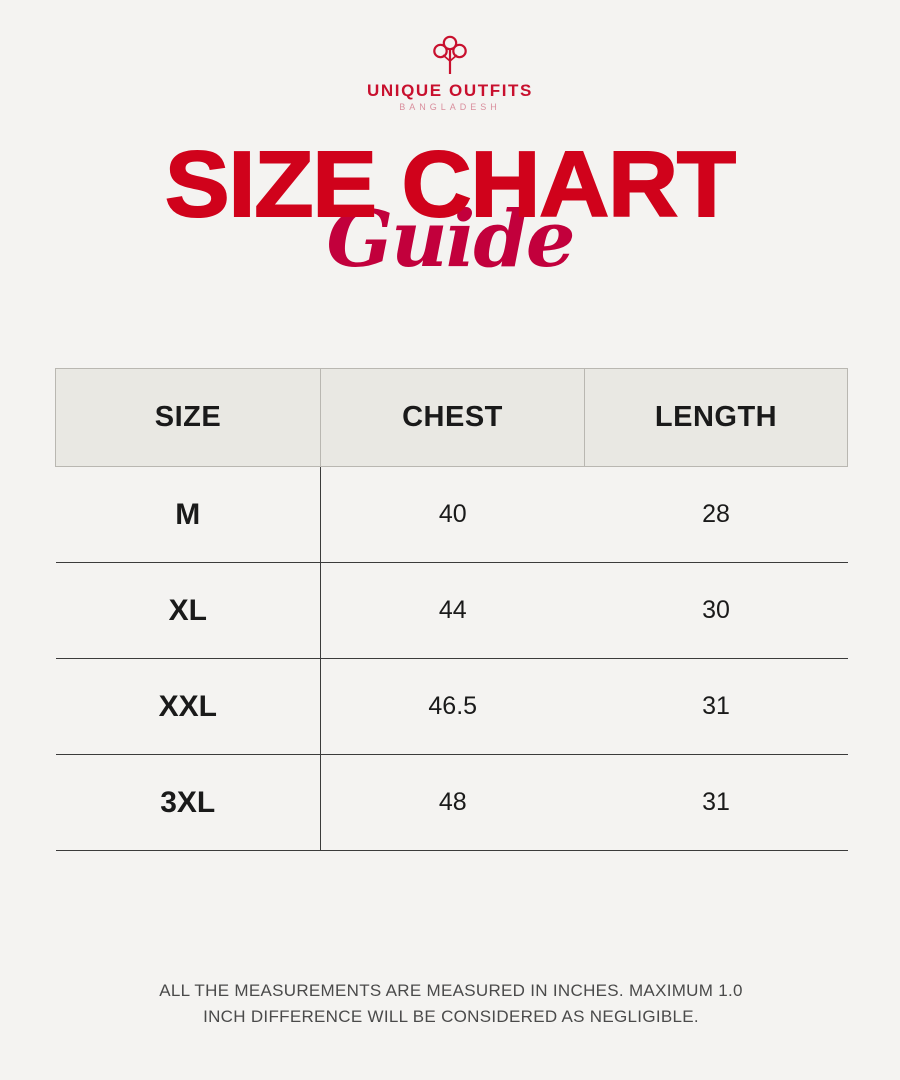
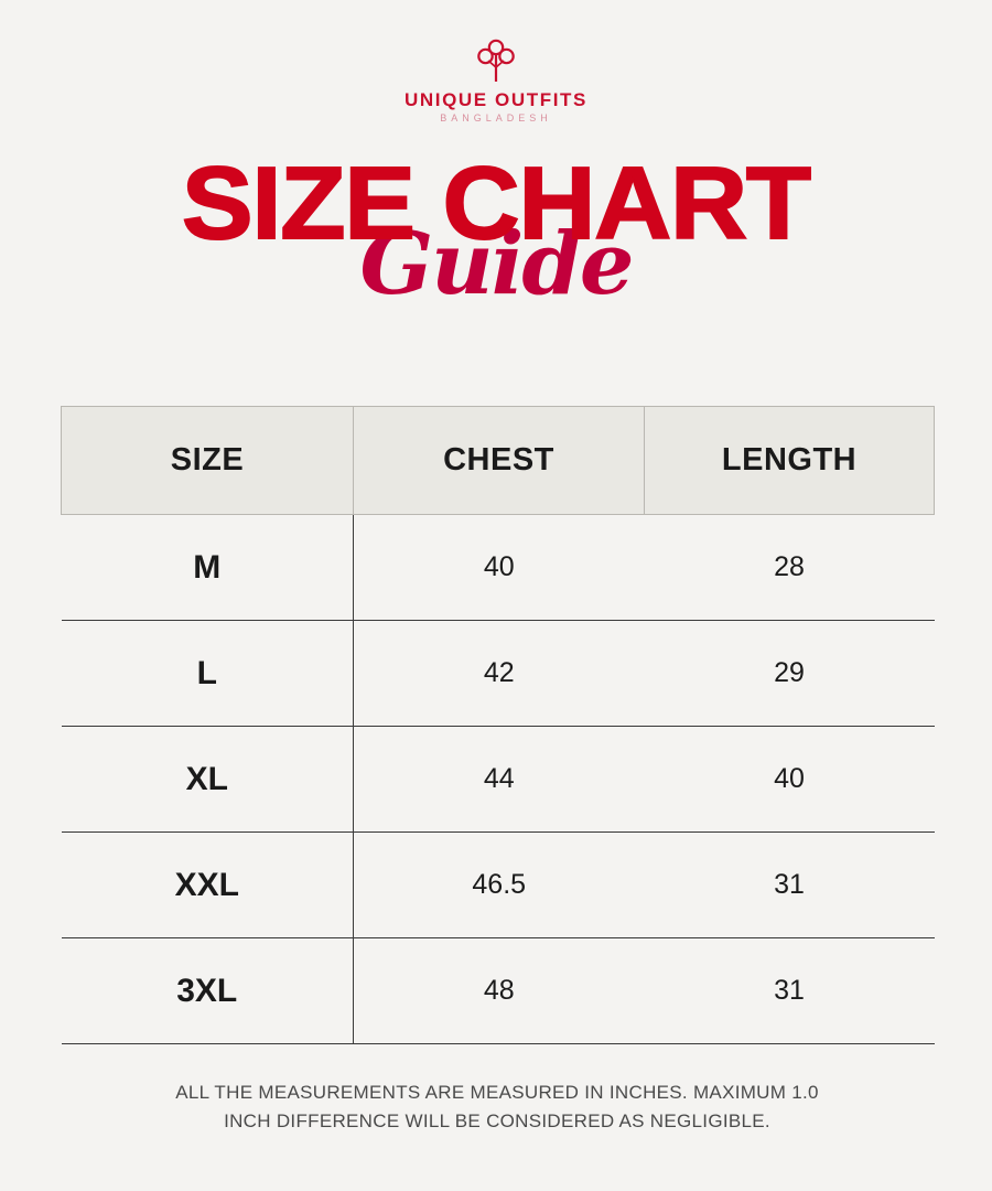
  UNIQUE OUTFITS
  BANGLADESH
  SIZE CHART
  Guide
  SIZE	CHEST	LENGTH
  M	40	28
+ L	42	29
- XL	44	30
+ XL	44	40
  XXL	46.5	31
  3XL	48	31
  ALL THE MEASUREMENTS ARE MEASURED IN INCHES. MAXIMUM 1.0
  INCH DIFFERENCE WILL BE CONSIDERED AS NEGLIGIBLE.
